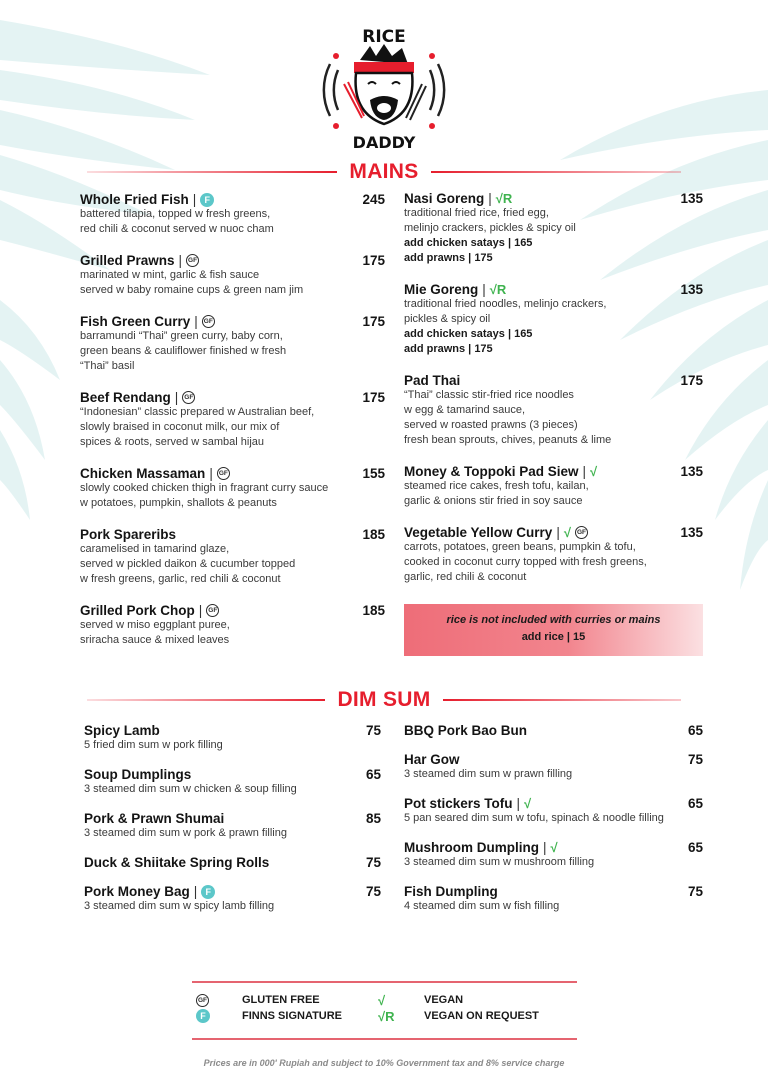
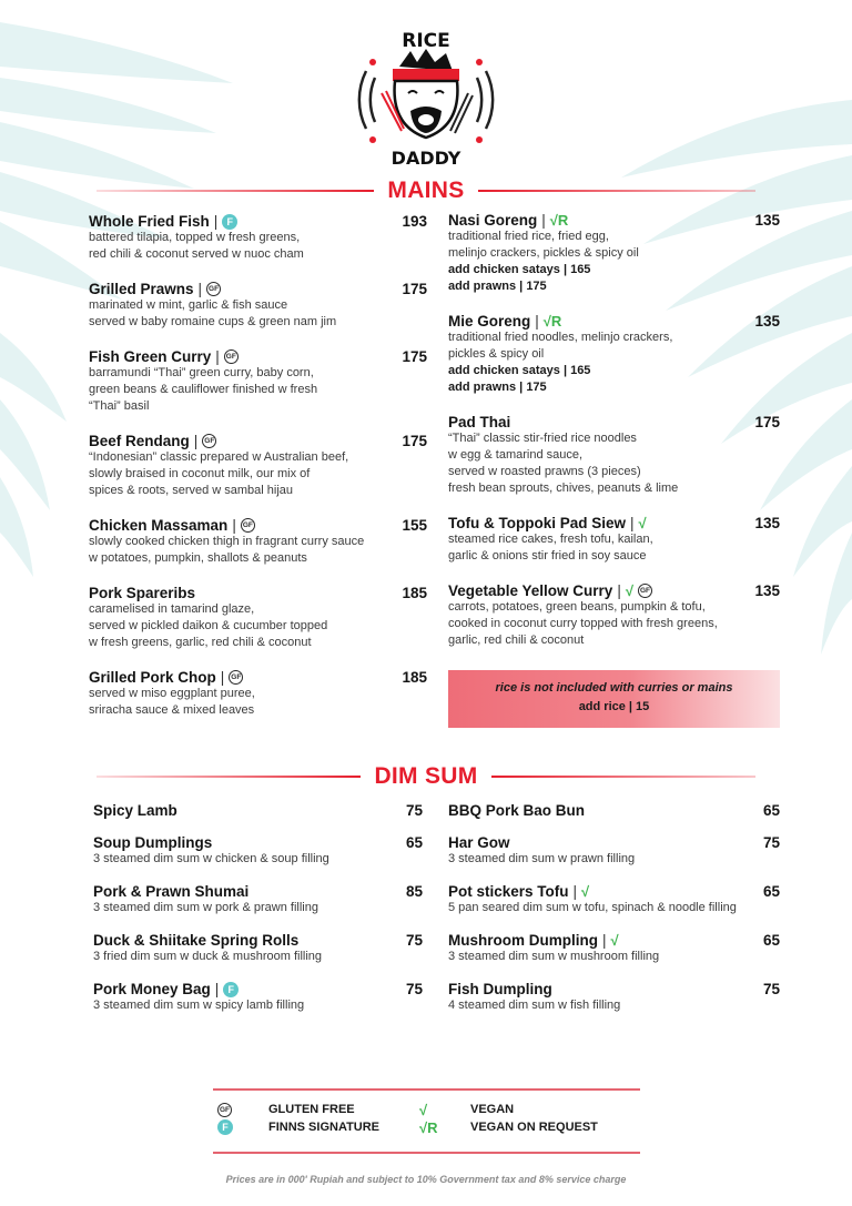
  RICE
  DADDY
  MAINS
  Whole Fried Fish
  |
  F
- 245
+ 193
  battered tilapia, topped w fresh greens,
  red chili & coconut served w nuoc cham
  Grilled Prawns
  |
  175
  marinated w mint, garlic & fish sauce
  served w baby romaine cups & green nam jim
  Fish Green Curry
  |
  175
  barramundi “Thai” green curry, baby corn,
  green beans & cauliflower finished w fresh
  “Thai” basil
  Beef Rendang
  |
  175
  “Indonesian” classic prepared w Australian beef,
  slowly braised in coconut milk, our mix of
  spices & roots, served w sambal hijau
  Chicken Massaman
  |
  155
  slowly cooked chicken thigh in fragrant curry sauce
  w potatoes, pumpkin, shallots & peanuts
  Pork Spareribs
  185
  caramelised in tamarind glaze,
  served w pickled daikon & cucumber topped
  w fresh greens, garlic, red chili & coconut
  Grilled Pork Chop
  |
  185
  served w miso eggplant puree,
  sriracha sauce & mixed leaves
  Nasi Goreng
  |
  √R
  135
  traditional fried rice, fried egg,
  melinjo crackers, pickles & spicy oil
  add chicken satays | 165
  add prawns | 175
  Mie Goreng
  |
  √R
  135
  traditional fried noodles, melinjo crackers,
  pickles & spicy oil
  add chicken satays | 165
  add prawns | 175
  Pad Thai
  175
  “Thai” classic stir-fried rice noodles
  w egg & tamarind sauce,
  served w roasted prawns (3 pieces)
  fresh bean sprouts, chives, peanuts & lime
- Money & Toppoki Pad Siew
+ Tofu & Toppoki Pad Siew
  |
  √
  135
  steamed rice cakes, fresh tofu, kailan,
  garlic & onions stir fried in soy sauce
  Vegetable Yellow Curry
  |
  √
  135
  carrots, potatoes, green beans, pumpkin & tofu,
  cooked in coconut curry topped with fresh greens,
  garlic, red chili & coconut
  rice is not included with curries or mains
  add rice | 15
  DIM SUM
  Spicy Lamb
  75
- 5 fried dim sum w pork filling
  Soup Dumplings
  65
  3 steamed dim sum w chicken & soup filling
  Pork & Prawn Shumai
  85
  3 steamed dim sum w pork & prawn filling
  Duck & Shiitake Spring Rolls
  75
+ 3 fried dim sum w duck & mushroom filling
  Pork Money Bag
  |
  F
  75
  3 steamed dim sum w spicy lamb filling
  BBQ Pork Bao Bun
  65
  Har Gow
  75
  3 steamed dim sum w prawn filling
  Pot stickers Tofu
  |
  √
  65
  5 pan seared dim sum w tofu, spinach & noodle filling
  Mushroom Dumpling
  |
  √
  65
  3 steamed dim sum w mushroom filling
  Fish Dumpling
  75
  4 steamed dim sum w fish filling
  GLUTEN FREE
  √
  VEGAN
  F
  FINNS SIGNATURE
  √R
  VEGAN ON REQUEST
  Prices are in 000' Rupiah and subject to 10% Government tax and 8% service charge
